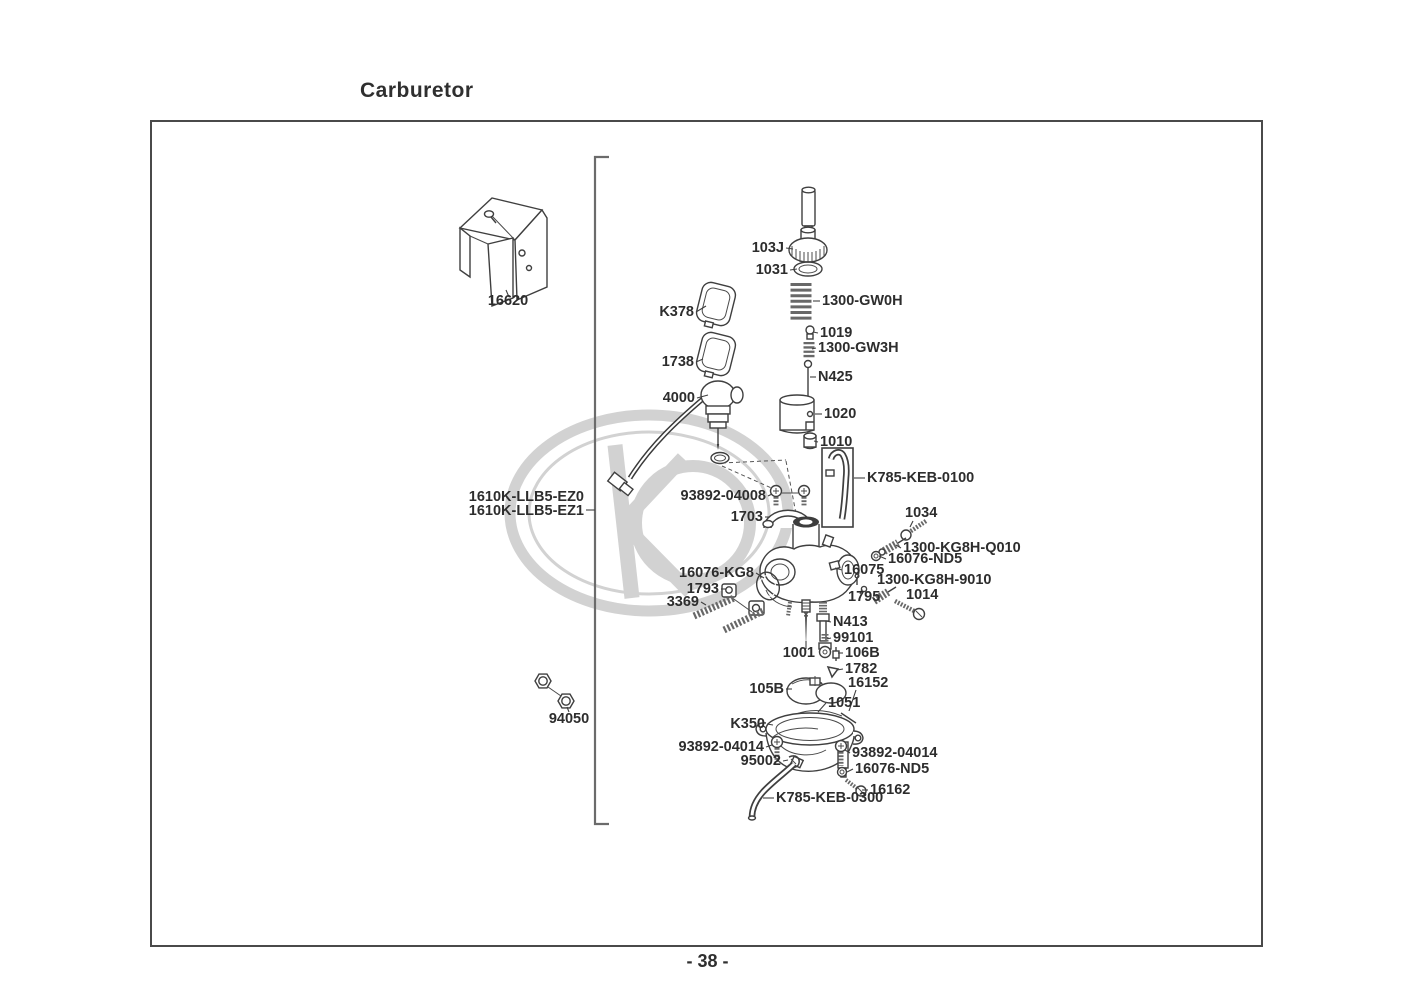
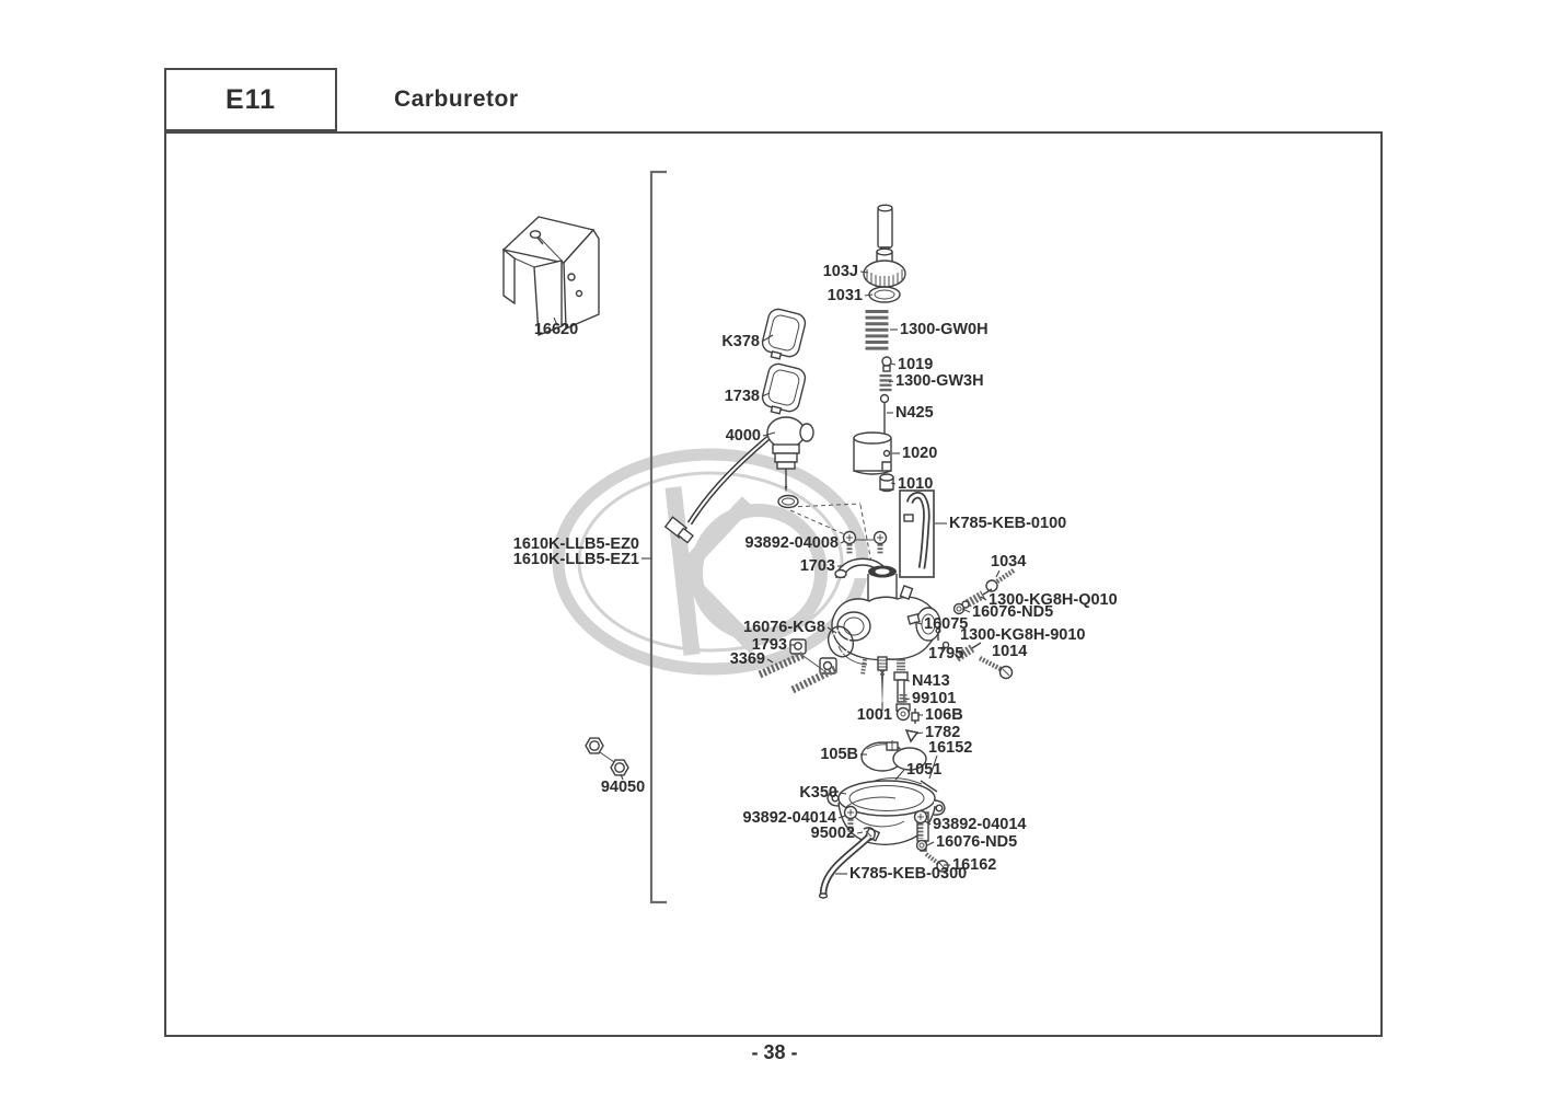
+ E11
  Carburetor
  16620
  K378
  1738
  4000
  103J
  1031
  1300-GW0H
  1019
  1300-GW3H
  N425
  1020
  1010
  K785-KEB-0100
  93892-04008
  1703
  1610K-LLB5-EZ0
  1610K-LLB5-EZ1
  1034
  1300-KG8H-Q010
  16076-ND5
  16076-KG8
  16075
  1300-KG8H-9010
  1795
  1014
  1793
  3369
  N413
  99101
  1001
  106B
  1782
  16152
  105B
  1051
  K350
  93892-04014
  95002
  93892-04014
  16076-ND5
  16162
  K785-KEB-0300
  94050
  - 38 -
